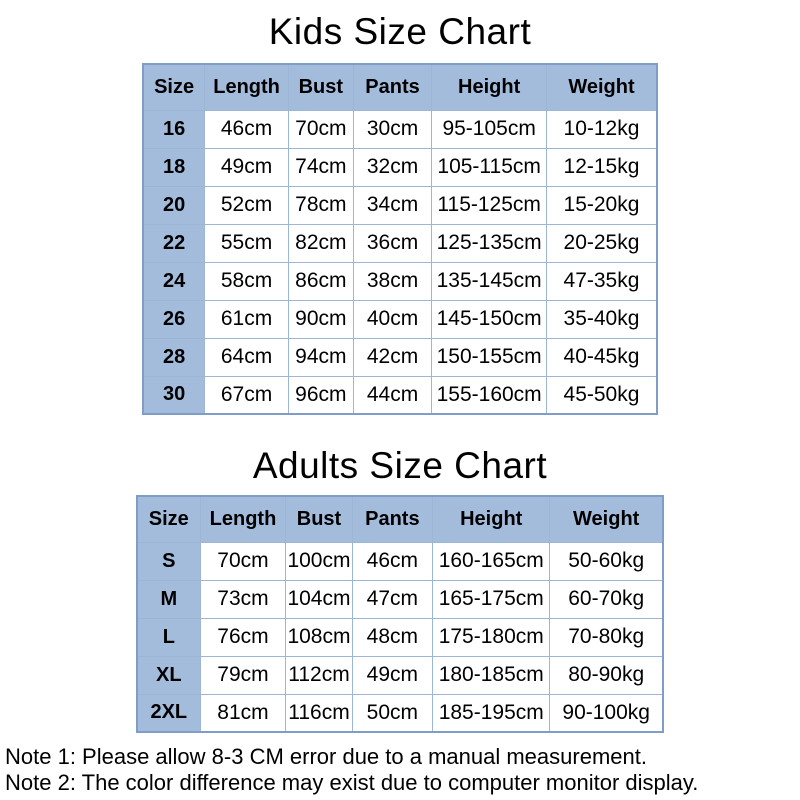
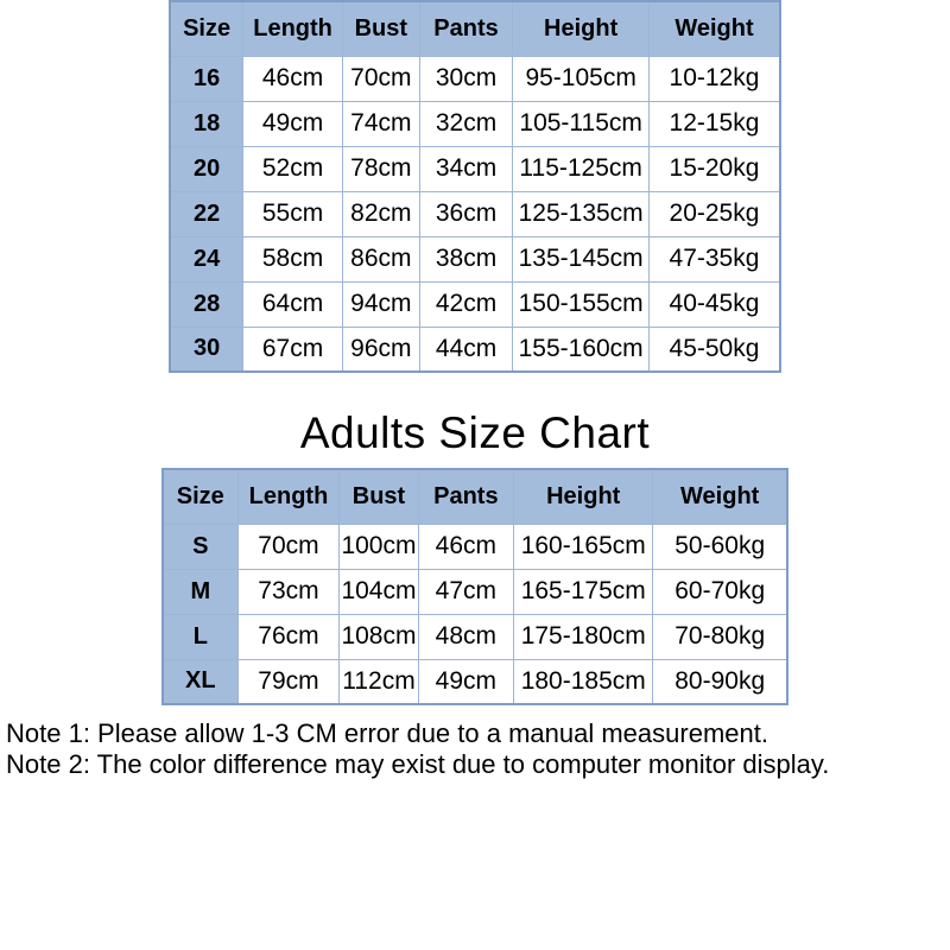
- Kids Size Chart
  Size	Length	Bust	Pants	Height	Weight
  16	46cm	70cm	30cm	95-105cm	10-12kg
  18	49cm	74cm	32cm	105-115cm	12-15kg
  20	52cm	78cm	34cm	115-125cm	15-20kg
  22	55cm	82cm	36cm	125-135cm	20-25kg
  24	58cm	86cm	38cm	135-145cm	47-35kg
- 26	61cm	90cm	40cm	145-150cm	35-40kg
  28	64cm	94cm	42cm	150-155cm	40-45kg
  30	67cm	96cm	44cm	155-160cm	45-50kg
  Adults Size Chart
  Size	Length	Bust	Pants	Height	Weight
  S	70cm	100cm	46cm	160-165cm	50-60kg
  M	73cm	104cm	47cm	165-175cm	60-70kg
  L	76cm	108cm	48cm	175-180cm	70-80kg
  XL	79cm	112cm	49cm	180-185cm	80-90kg
- 2XL	81cm	116cm	50cm	185-195cm	90-100kg
- Note 1: Please allow 8-3 CM error due to a manual measurement.
+ Note 1: Please allow 1-3 CM error due to a manual measurement.
  Note 2: The color difference may exist due to computer monitor display.
